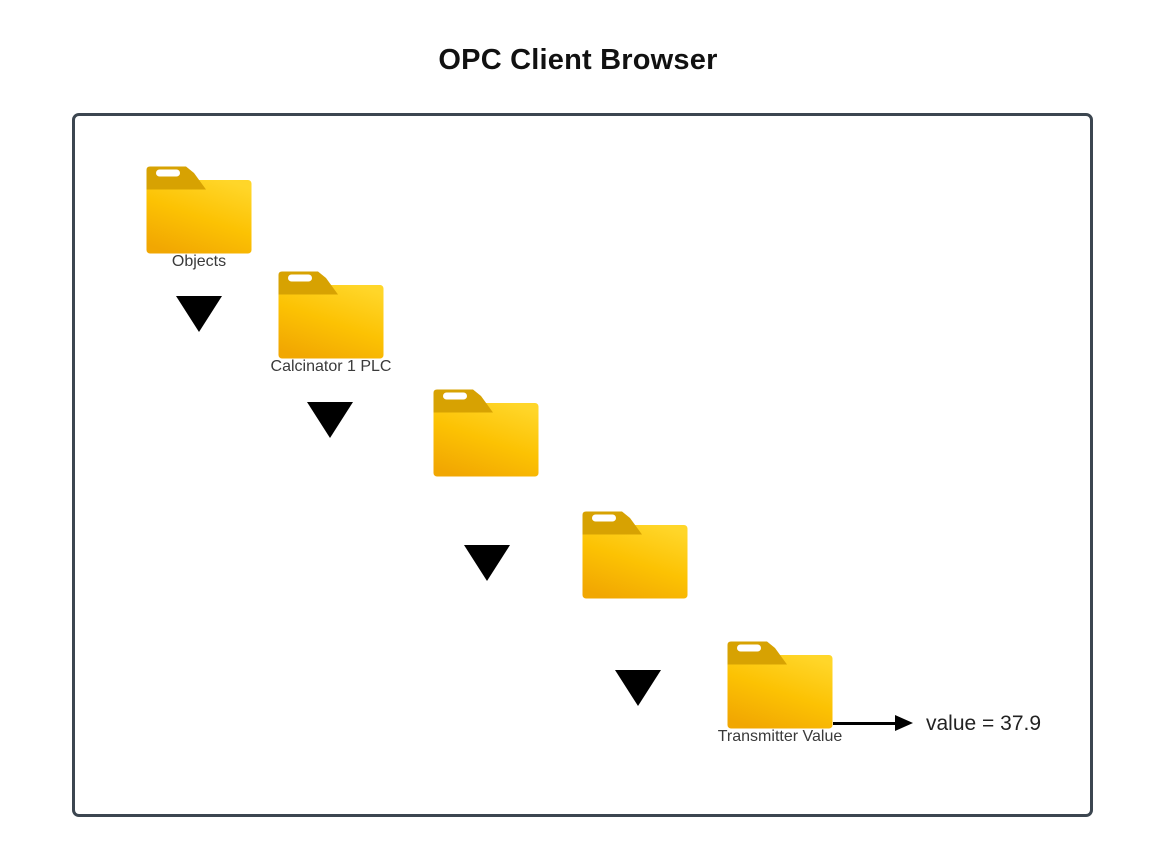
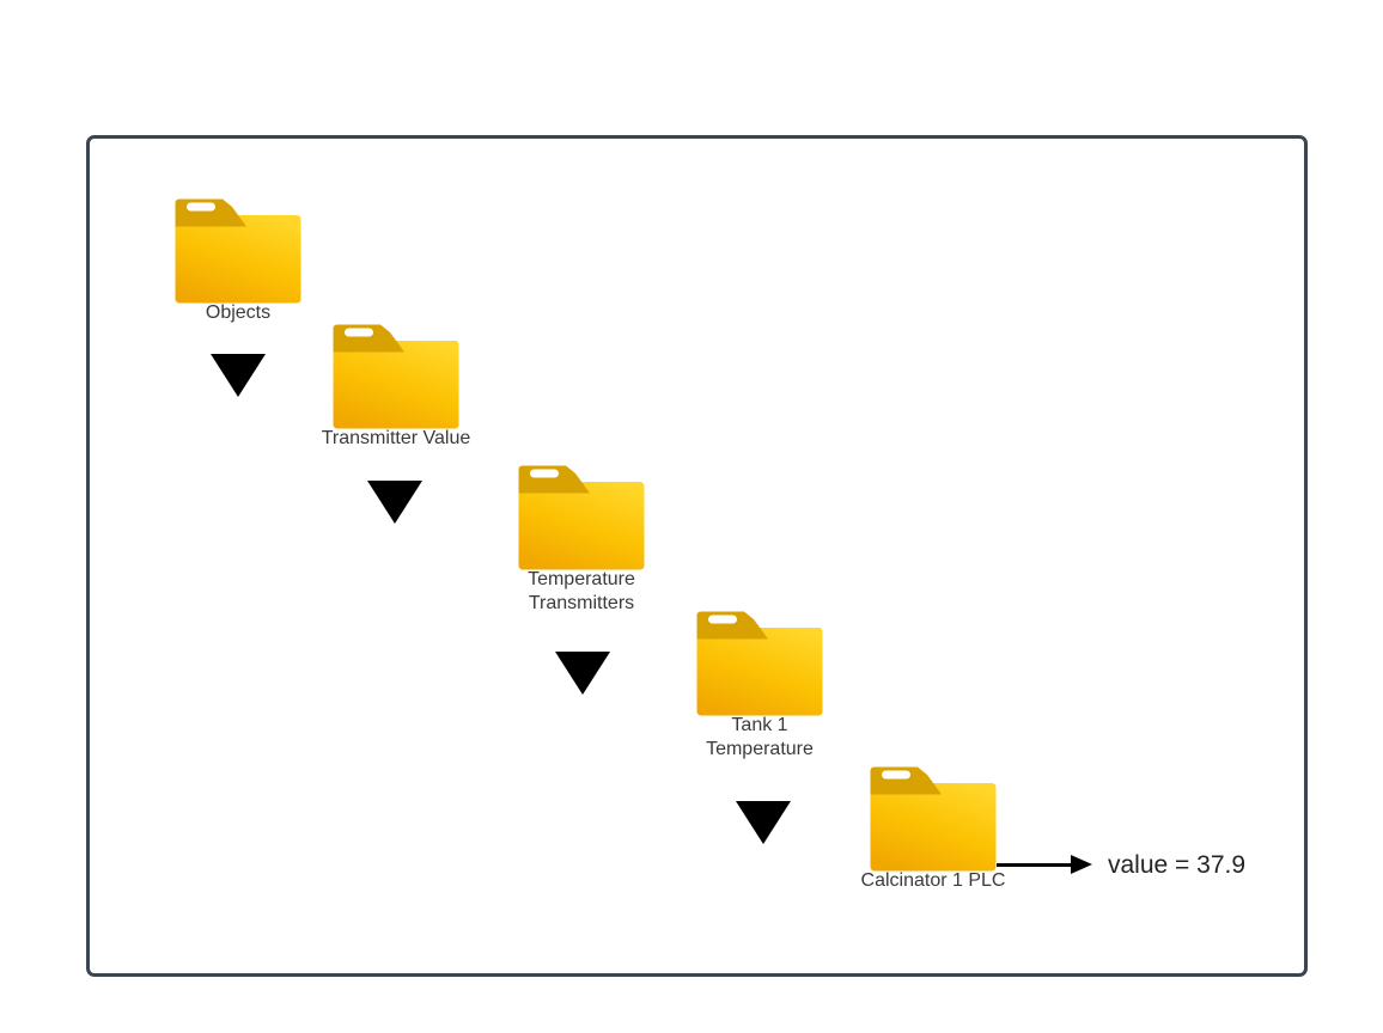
- OPC Client Browser
  Objects
- Calcinator 1 PLC
+ Transmitter Value
+ Temperature Transmitters
+ Tank 1 Temperature
- Transmitter Value
+ Calcinator 1 PLC
  value = 37.9
